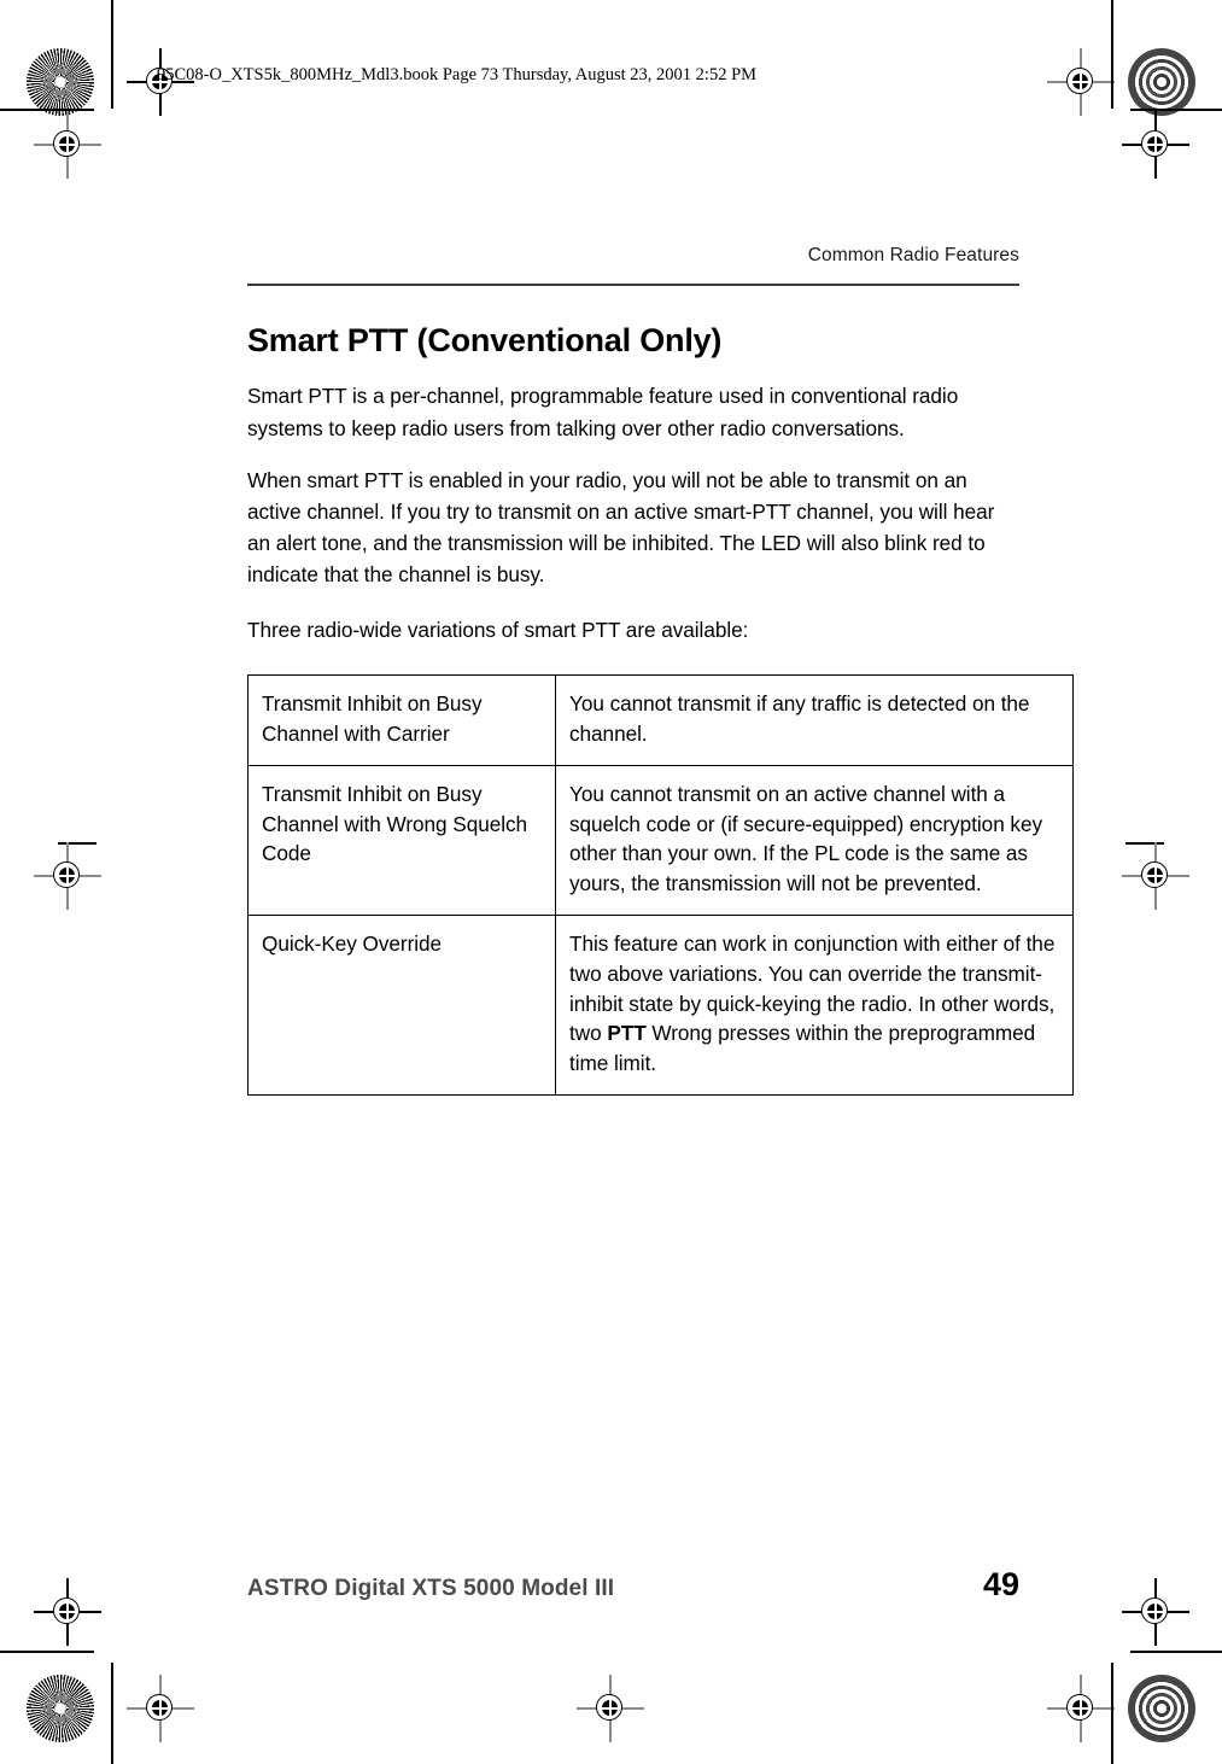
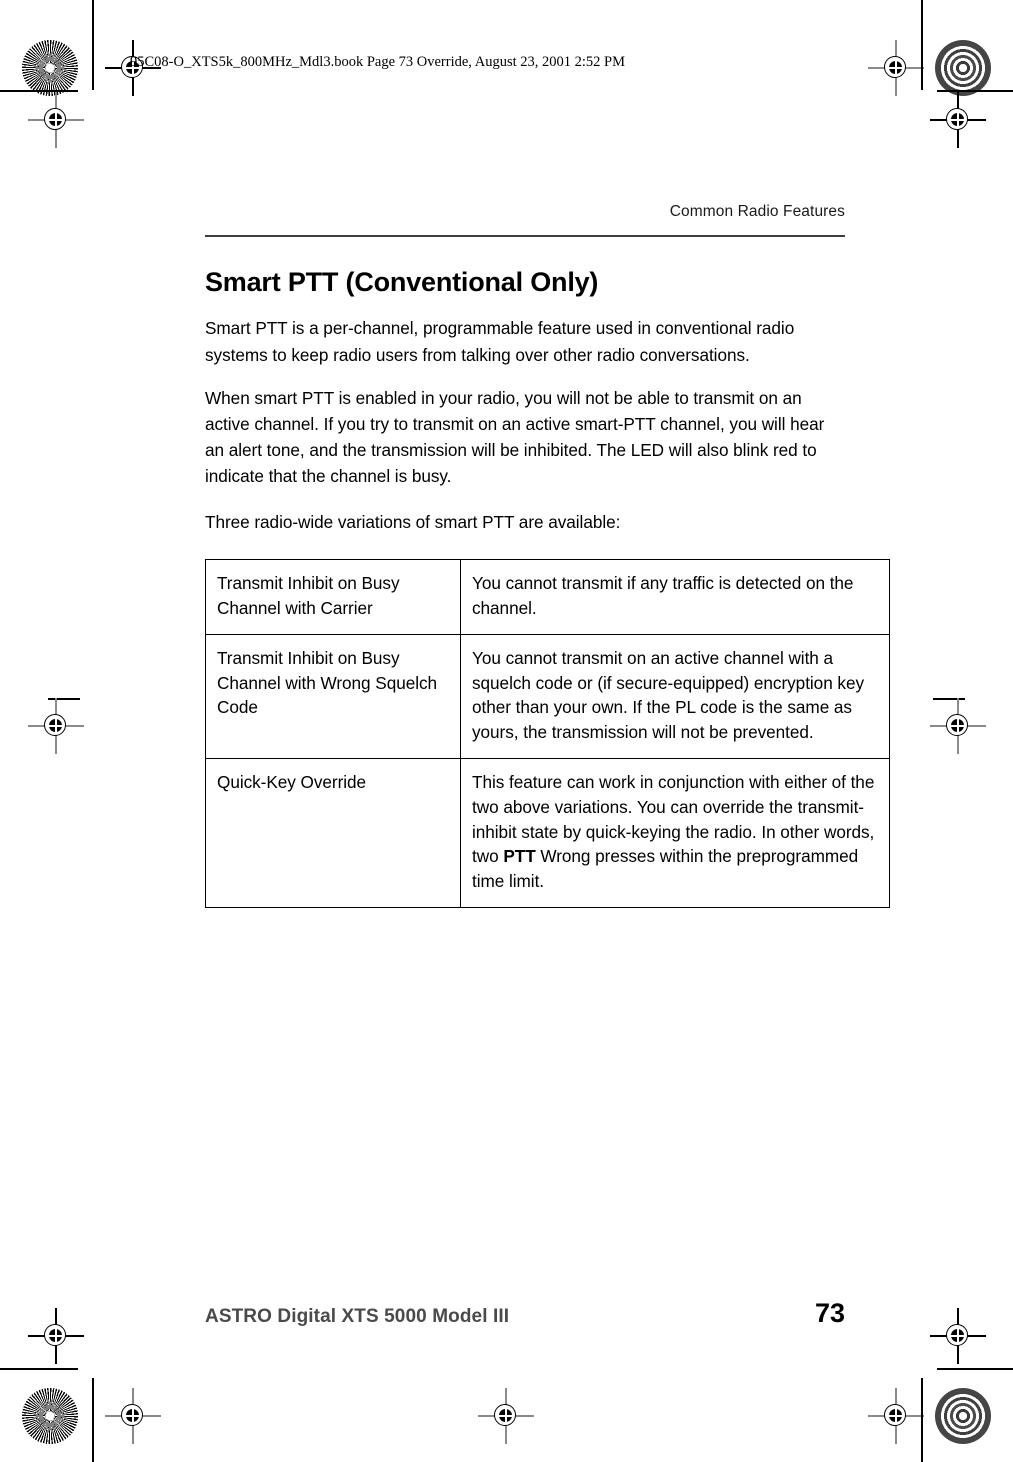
- 95C08-O_XTS5k_800MHz_Mdl3.book Page 73 Thursday, August 23, 2001 2:52 PM
+ 95C08-O_XTS5k_800MHz_Mdl3.book Page 73 Override, August 23, 2001 2:52 PM
  Common Radio Features
  Smart PTT (Conventional Only)
  Smart PTT is a per-channel, programmable feature used in conventional radio systems to keep radio users from talking over other radio conversations.
  When smart PTT is enabled in your radio, you will not be able to transmit on an active channel. If you try to transmit on an active smart-PTT channel, you will hear an alert tone, and the transmission will be inhibited. The LED will also blink red to indicate that the channel is busy.
  Three radio-wide variations of smart PTT are available:
  Transmit Inhibit on Busy Channel with Carrier	You cannot transmit if any traffic is detected on the channel.
  Transmit Inhibit on Busy Channel with Wrong Squelch Code	You cannot transmit on an active channel with a squelch code or (if secure-equipped) encryption key other than your own. If the PL code is the same as yours, the transmission will not be prevented.
  Quick-Key Override	This feature can work in conjunction with either of the two above variations. You can override the transmit-inhibit state by quick-keying the radio. In other words, two PTT Wrong presses within the preprogrammed time limit.
  ASTRO Digital XTS 5000 Model III
- 49
+ 73
